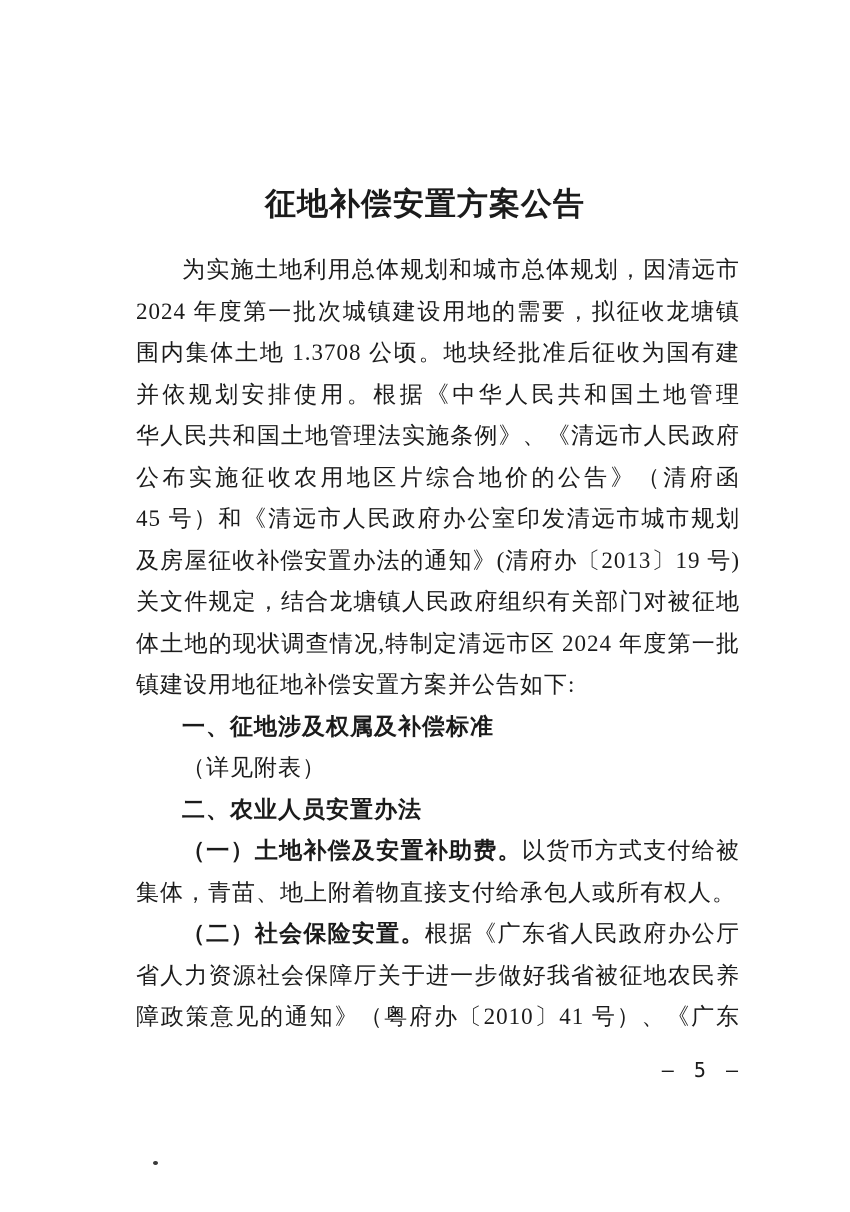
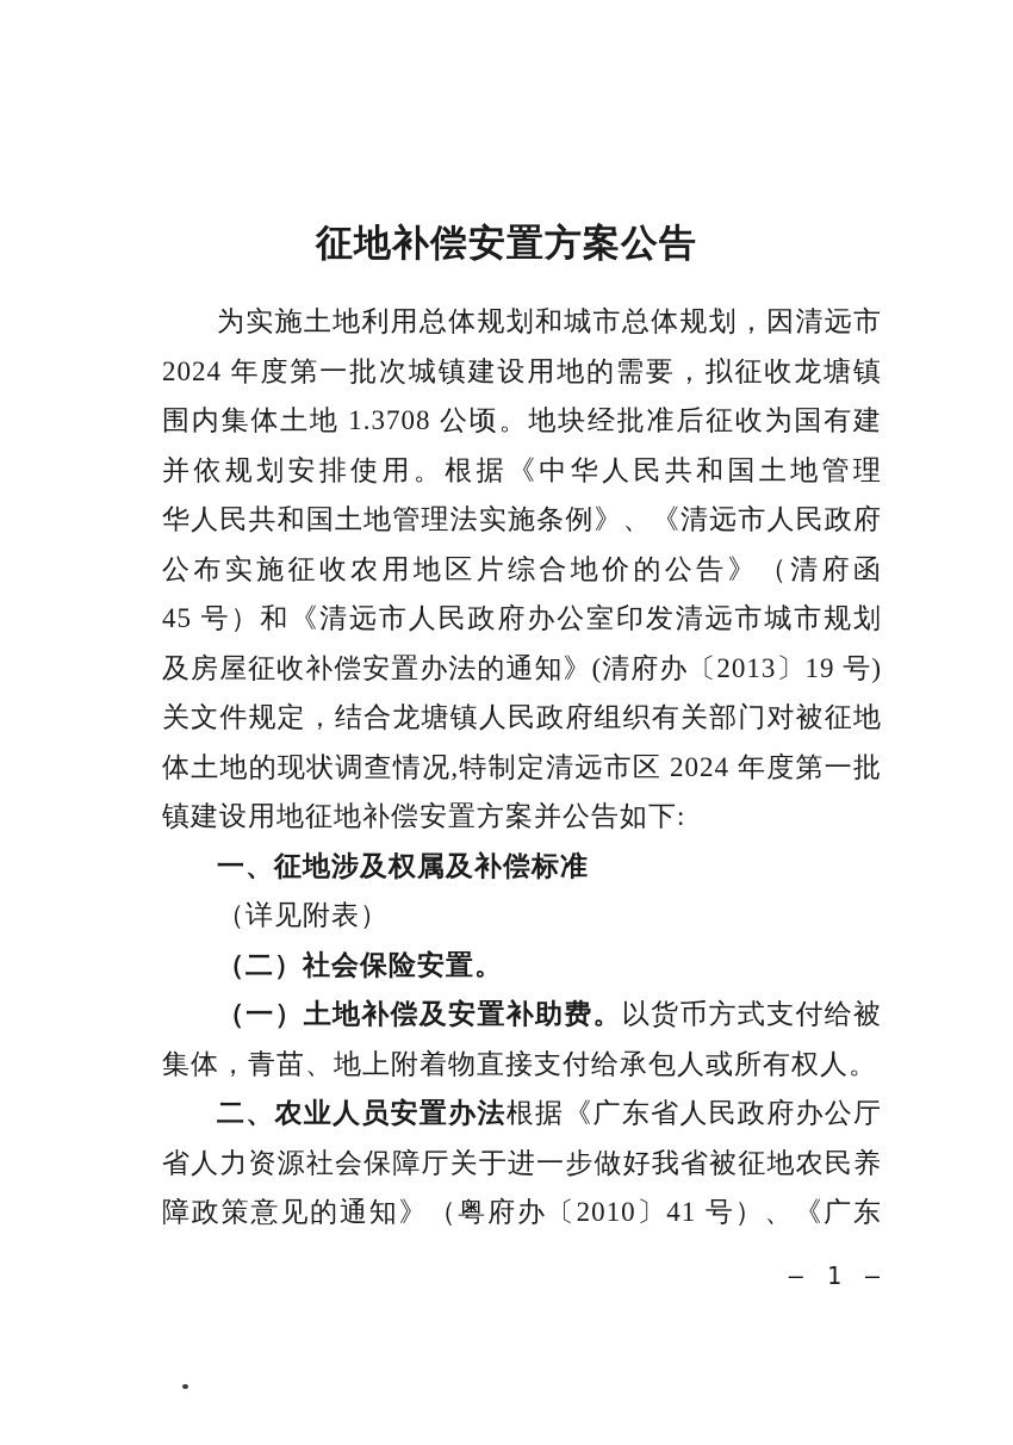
  征地补偿安置方案公告
  为实施土地利用总体规划和城市总体规划，因清远市
  2024 年度第一批次城镇建设用地的需要，拟征收龙塘镇
  围内集体土地 1.3708 公顷。地块经批准后征收为国有建
  并依规划安排使用。根据《中华人民共和国土地管理
  华人民共和国土地管理法实施条例》、《清远市人民政府
  公布实施征收农用地区片综合地价的公告》（清府函
  45 号）和《清远市人民政府办公室印发清远市城市规划
  及房屋征收补偿安置办法的通知》(清府办〔2013〕19 号)
  关文件规定，结合龙塘镇人民政府组织有关部门对被征地
  体土地的现状调查情况,特制定清远市区 2024 年度第一批
  镇建设用地征地补偿安置方案并公告如下:
  一、征地涉及权属及补偿标准
  （详见附表）
- 二、农业人员安置办法
+ （二）社会保险安置。
  （一）土地补偿及安置补助费。以货币方式支付给被
  集体，青苗、地上附着物直接支付给承包人或所有权人。
- （二）社会保险安置。根据《广东省人民政府办公厅
+ 二、农业人员安置办法根据《广东省人民政府办公厅
  省人力资源社会保障厅关于进一步做好我省被征地农民养
  障政策意见的通知》（粤府办〔2010〕41 号）、《广东
- – 5 –
+ – 1 –
